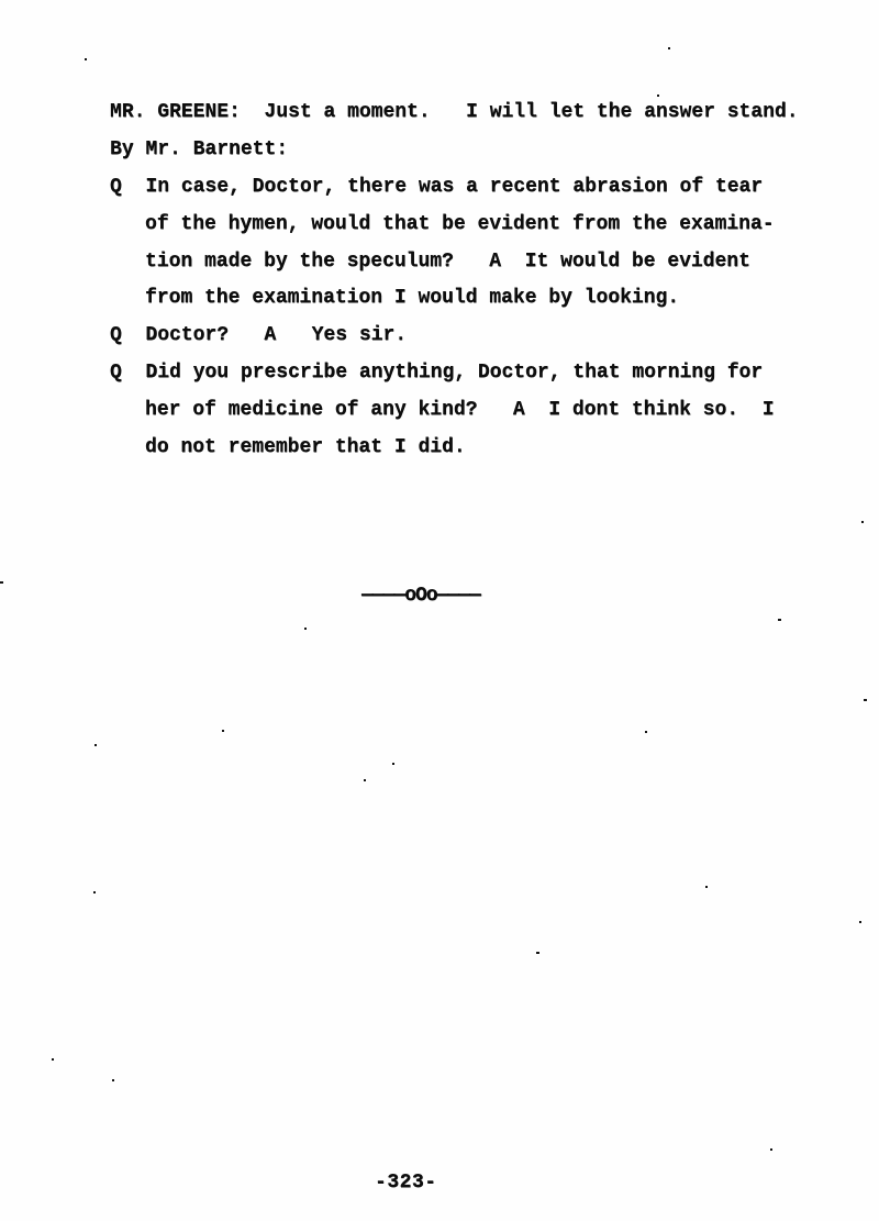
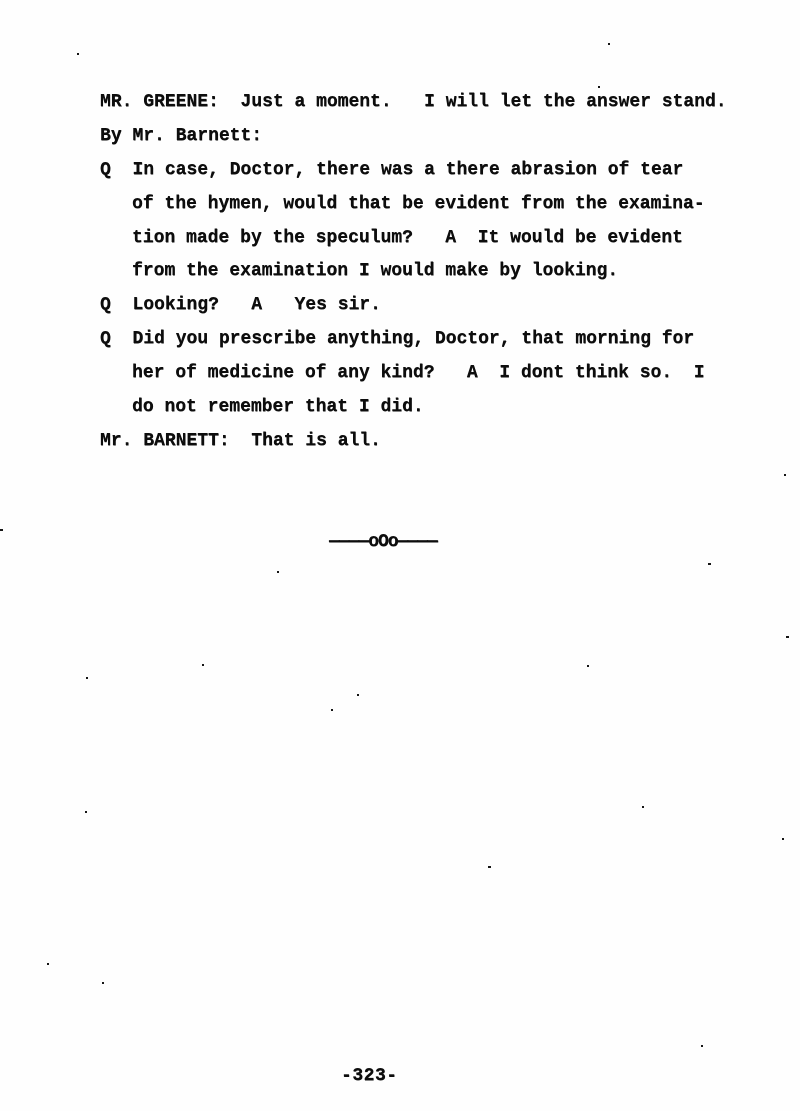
  MR. GREENE: Just a moment. I will let the answer stand.
  By Mr. Barnett:
- Q In case, Doctor, there was a recent abrasion of tear
+ Q In case, Doctor, there was a there abrasion of tear
  of the hymen, would that be evident from the examina-
  tion made by the speculum? A It would be evident
  from the examination I would make by looking.
- Q Doctor? A Yes sir.
+ Q Looking? A Yes sir.
  Q Did you prescribe anything, Doctor, that morning for
  her of medicine of any kind? A I dont think so. I
  do not remember that I did.
+ Mr. BARNETT: That is all.
  ————oOo————
  -323-
